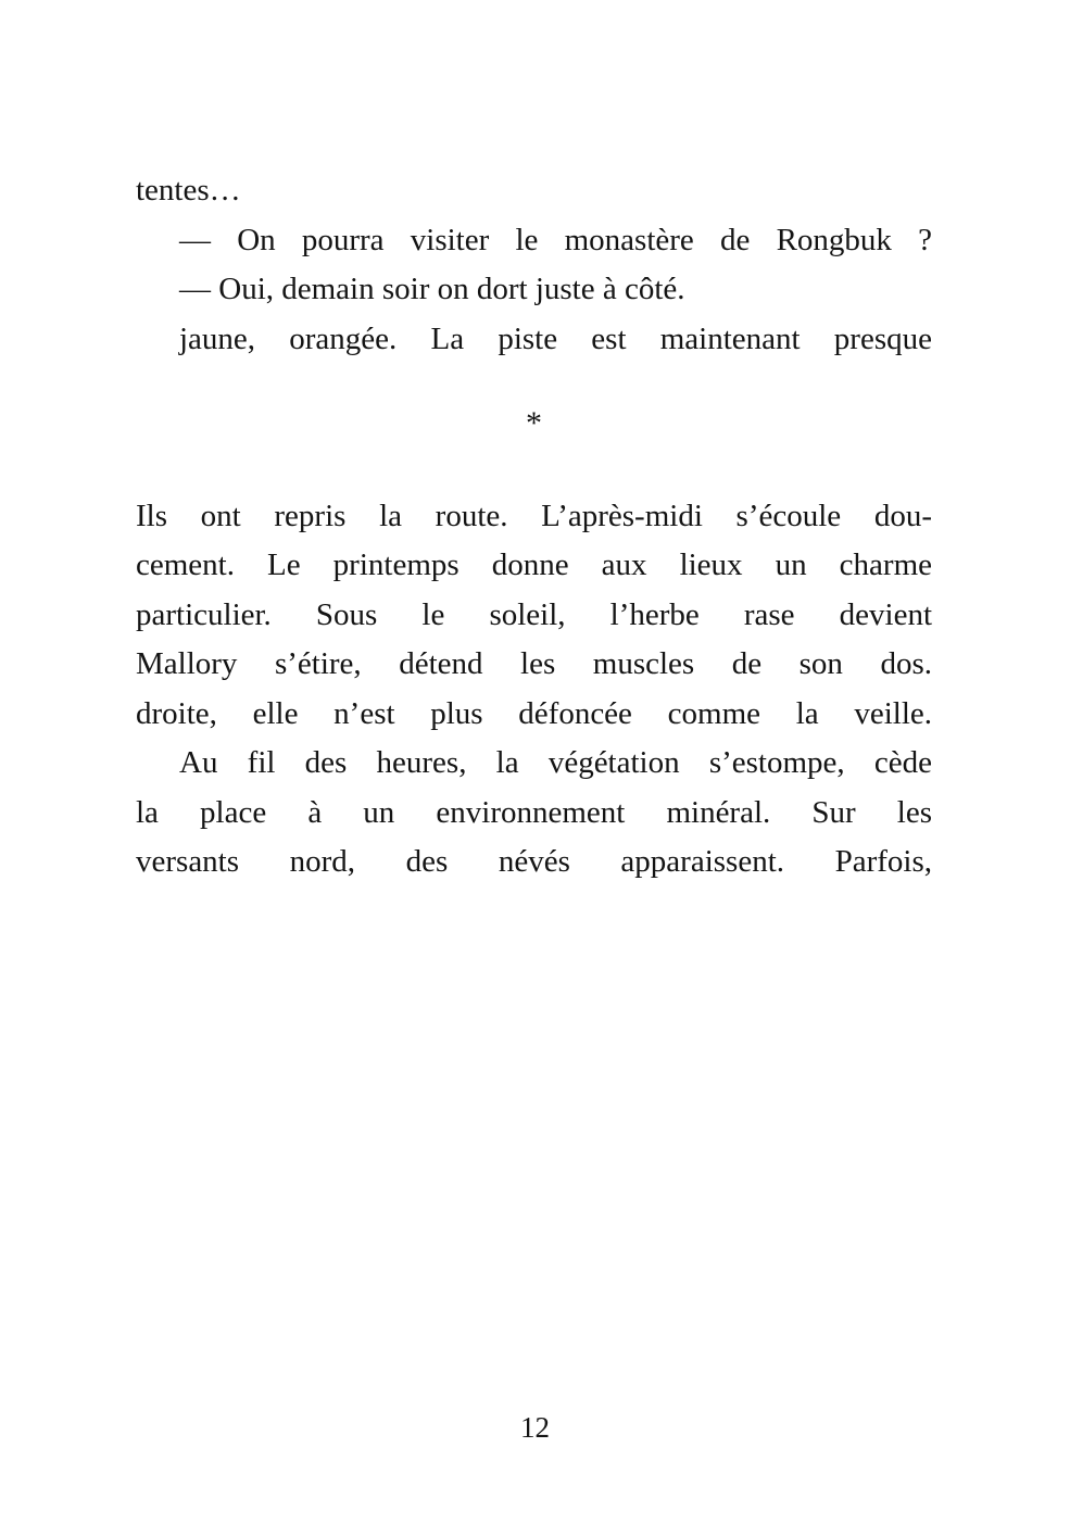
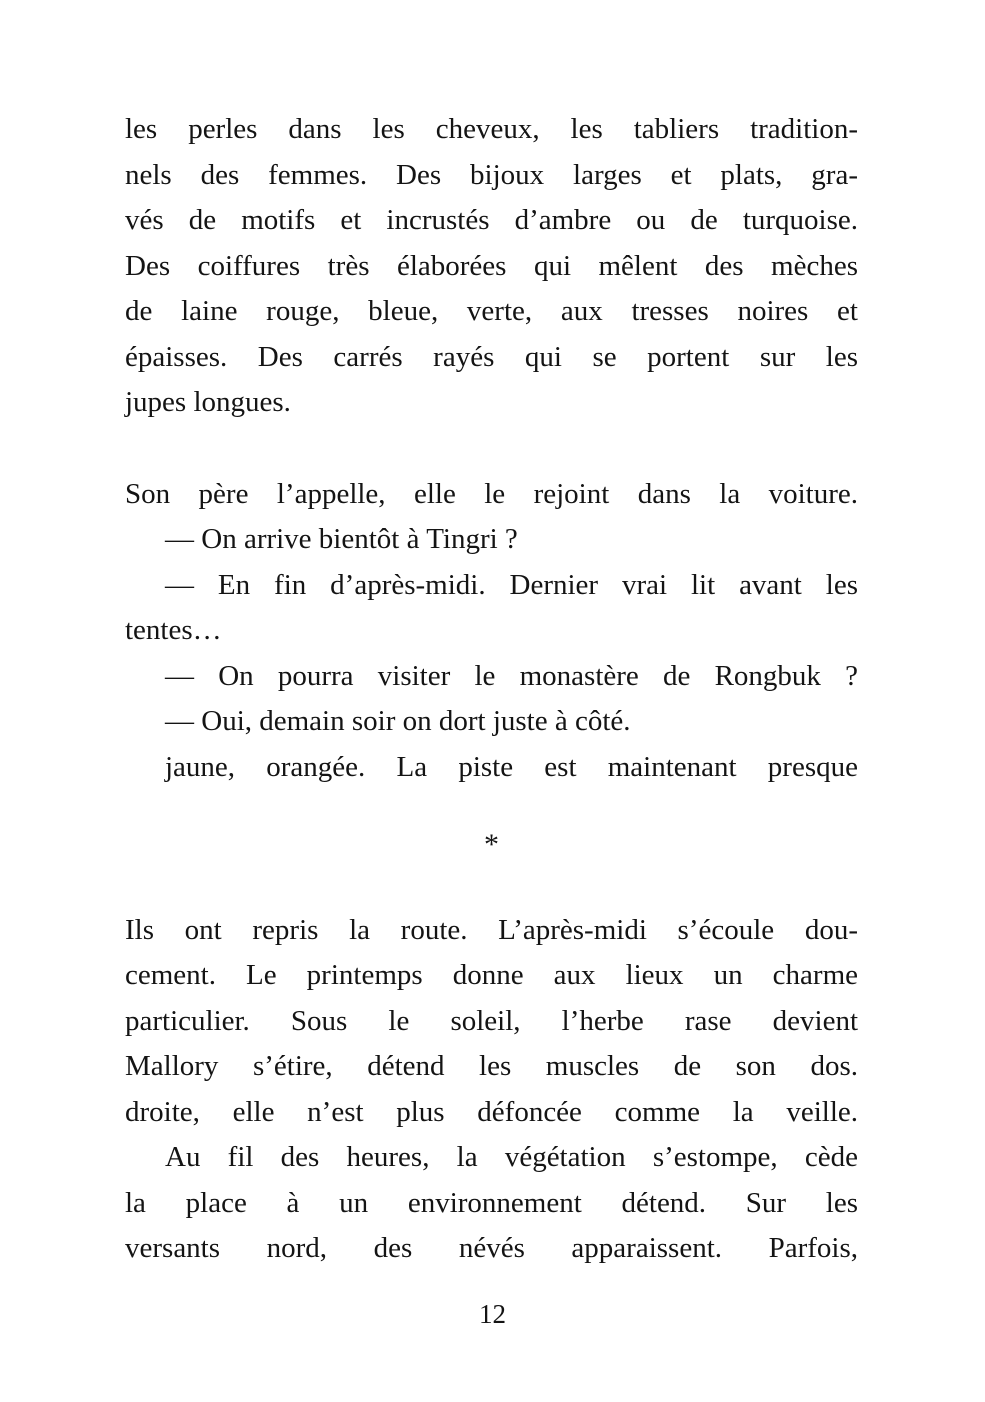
+ les perles dans les cheveux, les tabliers tradition-
+ nels des femmes. Des bijoux larges et plats, gra-
+ vés de motifs et incrustés d’ambre ou de turquoise.
+ Des coiffures très élaborées qui mêlent des mèches
+ de laine rouge, bleue, verte, aux tresses noires et
+ épaisses. Des carrés rayés qui se portent sur les
+ jupes longues.
+ Son père l’appelle, elle le rejoint dans la voiture.
+ — On arrive bientôt à Tingri ?
+ — En fin d’après-midi. Dernier vrai lit avant les
  tentes…
  — On pourra visiter le monastère de Rongbuk ?
  — Oui, demain soir on dort juste à côté.
  jaune, orangée. La piste est maintenant presque
  *
  Ils ont repris la route. L’après-midi s’écoule dou-
  cement. Le printemps donne aux lieux un charme
  particulier. Sous le soleil, l’herbe rase devient
  Mallory s’étire, détend les muscles de son dos.
  droite, elle n’est plus défoncée comme la veille.
  Au fil des heures, la végétation s’estompe, cède
- la place à un environnement minéral. Sur les
+ la place à un environnement détend. Sur les
  versants nord, des névés apparaissent. Parfois,
  12
